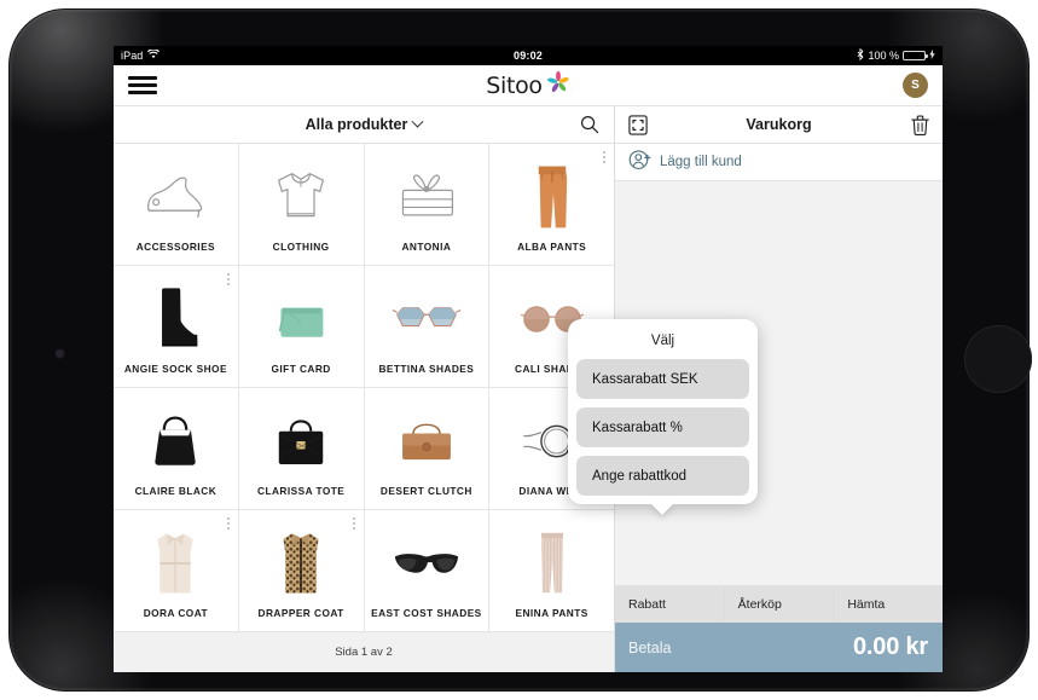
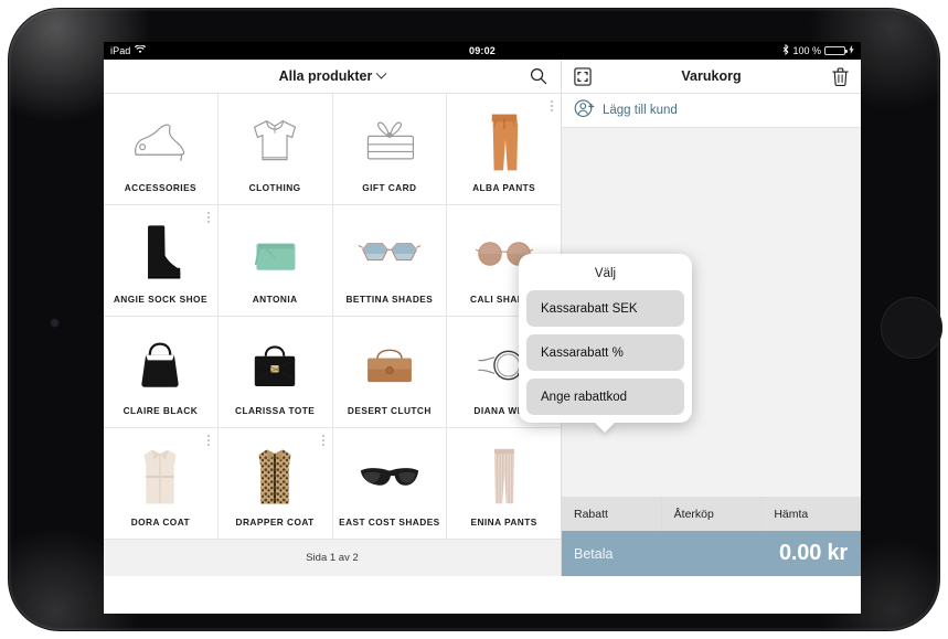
  iPad
  09:02
  100 %
- Sitoo
- S
  Alla produkter
  ACCESSORIES
  CLOTHING
- ANTONIA
+ GIFT CARD
  ALBA PANTS
  ANGIE SOCK SHOE
- GIFT CARD
+ ANTONIA
  BETTINA SHADES
  CALI SHA
  CLAIRE BLACK
  CLARISSA TOTE
  DESERT CLUTCH
  DORA COAT
  DRAPPER COAT
  EAST COST SHADES
  ENINA PANTS
  Sida 1 av 2
  Varukorg
  Lägg till kund
  Rabatt
  Återköp
  Hämta
  Betala
  0.00 kr
  Välj
  Kassarabatt SEK
  Kassarabatt %
  Ange rabattkod
